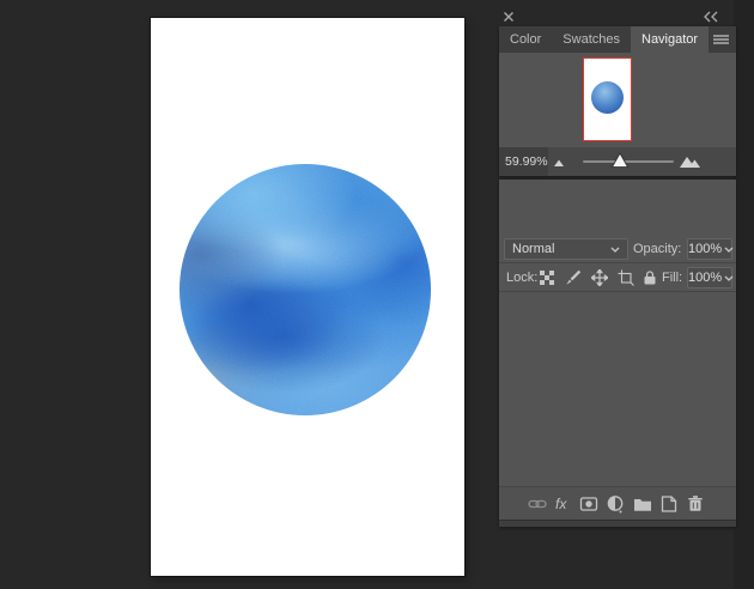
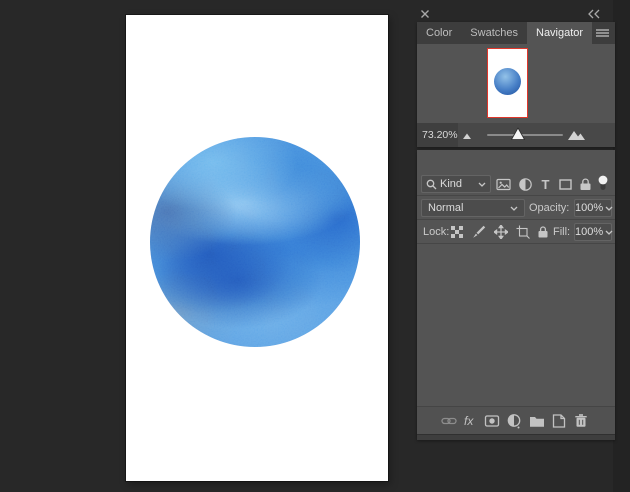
  Color
  Swatches
  Navigator
- 59.99%
+ 73.20%
+ Kind
+ T
  Normal
  Opacity:
  100%
  Lock:
  Fill:
  100%
  fx
